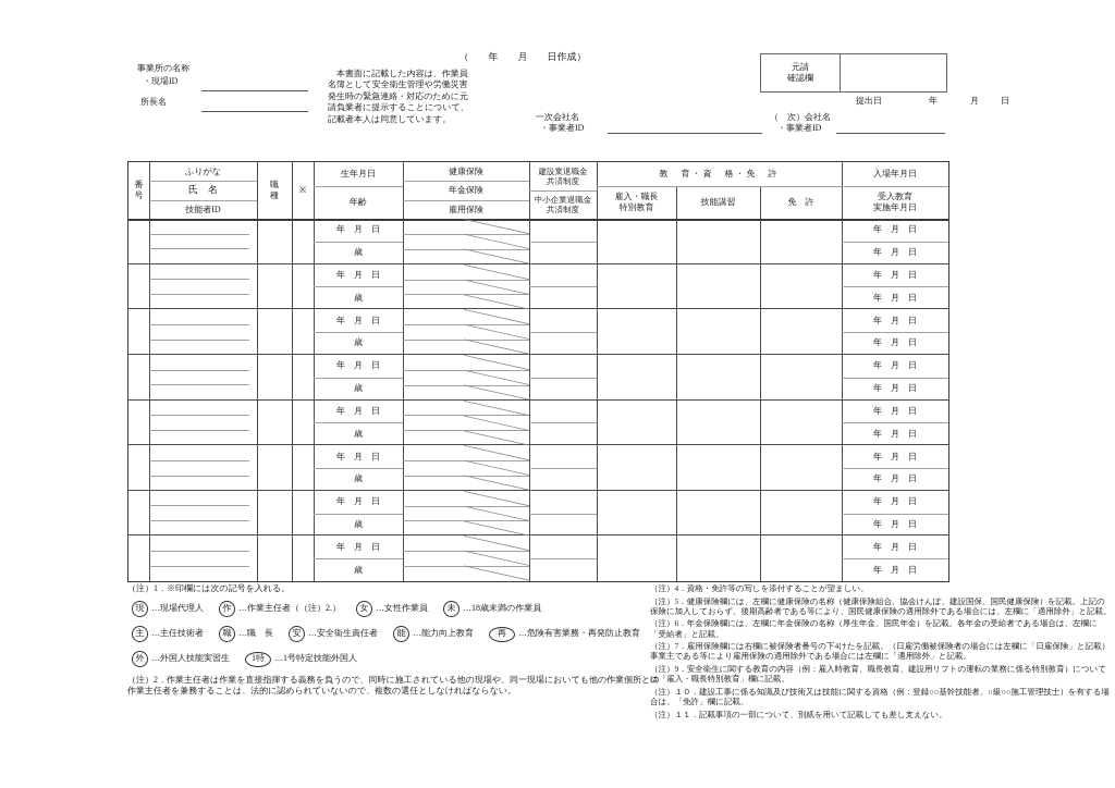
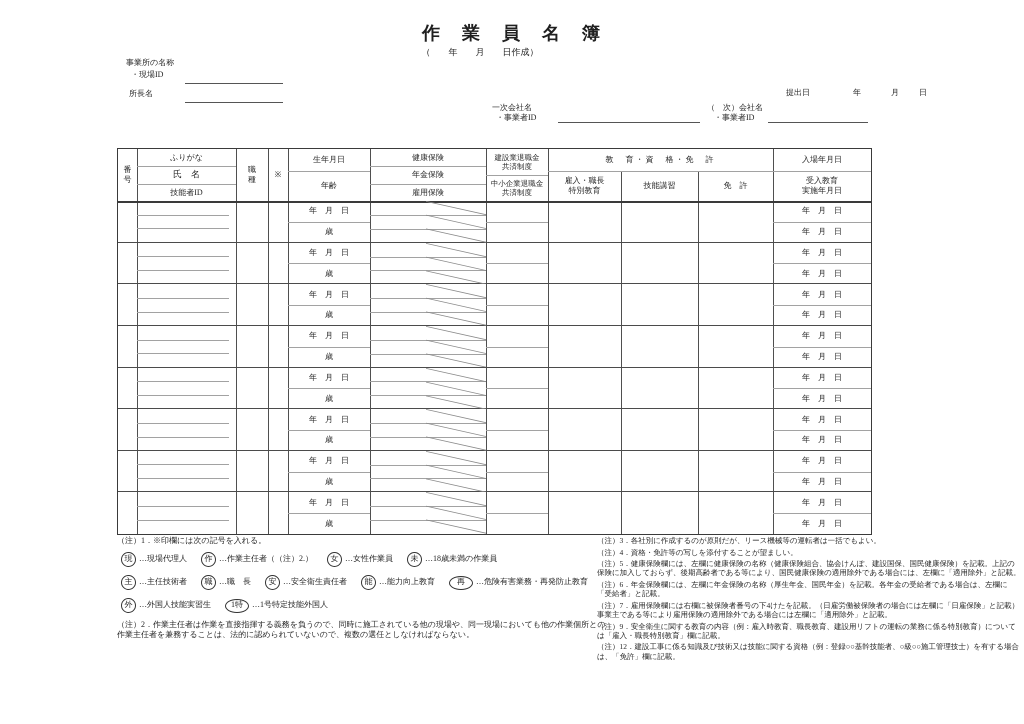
+ 作 業 員 名 簿
  （ 年 月 日作成）
  事業所の名称
  ・現場ID
  所長名
- 本書面に記載した内容は、作業員名簿として安全衛生管理や労働災害発生時の緊急連絡・対応のために元請負業者に提示することについて、記載者本人は同意しています。
- 元請
- 確認欄
  提出日
  年
  月
  日
  一次会社名
  ・事業者ID
  （ 次）会社名
  ・事業者ID
  番
  号
  ふりがな
  氏 名
  技能者ID
  職
  種
  ※
  生年月日
  年齢
  健康保険
  年金保険
  雇用保険
  建設業退職金
  共済制度
  中小企業退職金
  共済制度
  教 育・資 格・免 許
  雇入・職長
  特別教育
  技能講習
  免 許
  入場年月日
  受入教育
  実施年月日
  年 月 日
  歳
  年 月 日
  年 月 日
  年 月 日
  歳
  年 月 日
  年 月 日
  年 月 日
  歳
  年 月 日
  年 月 日
  年 月 日
  歳
  年 月 日
  年 月 日
  年 月 日
  歳
  年 月 日
  年 月 日
  年 月 日
  歳
  年 月 日
  年 月 日
  年 月 日
  歳
  年 月 日
  年 月 日
  年 月 日
  歳
  年 月 日
  年 月 日
  （注）1．※印欄には次の記号を入れる。
  現
  …現場代理人
  作
  …作業主任者（（注）2.）
  女
  …女性作業員
  未
  …18歳未満の作業員
  主
  …主任技術者
  職
  …職 長
  安
  …安全衛生責任者
  能
  …能力向上教育
  再
  …危険有害業務・再発防止教育
  外
  …外国人技能実習生
  1特
  …1号特定技能外国人
  （注）2．作業主任者は作業を直接指揮する義務を負うので、同時に施工されている他の現場や、同一現場においても他の作業個所との作業主任者を兼務することは、法的に認められていないので、複数の選任としなければならない。
+ （注）3．各社別に作成するのが原則だが、リース機械等の運転者は一括でもよい。
  （注）4．資格・免許等の写しを添付することが望ましい。
  （注）5．健康保険欄には、左欄に健康保険の名称（健康保険組合、協会けんぽ、建設国保、国民健康保険）を記載。上記の保険に加入しておらず、後期高齢者である等により、国民健康保険の適用除外である場合には、左欄に「適用除外」と記載。
  （注）6．年金保険欄には、左欄に年金保険の名称（厚生年金、国民年金）を記載。各年金の受給者である場合は、左欄に「受給者」と記載。
  （注）7．雇用保険欄には右欄に被保険者番号の下4けたを記載。（日雇労働被保険者の場合には左欄に「日雇保険」と記載）事業主である等により雇用保険の適用除外である場合には左欄に「適用除外」と記載。
  （注）9．安全衛生に関する教育の内容（例：雇入時教育、職長教育、建設用リフトの運転の業務に係る特別教育）については「雇入・職長特別教育」欄に記載。
- （注）１０．建設工事に係る知識及び技術又は技能に関する資格（例：登録○○基幹技能者、○級○○施工管理技士）を有する場合は、「免許」欄に記載。
+ （注）12．建設工事に係る知識及び技術又は技能に関する資格（例：登録○○基幹技能者、○級○○施工管理技士）を有する場合は、「免許」欄に記載。
- （注）１１．記載事項の一部について、別紙を用いて記載しても差し支えない。
